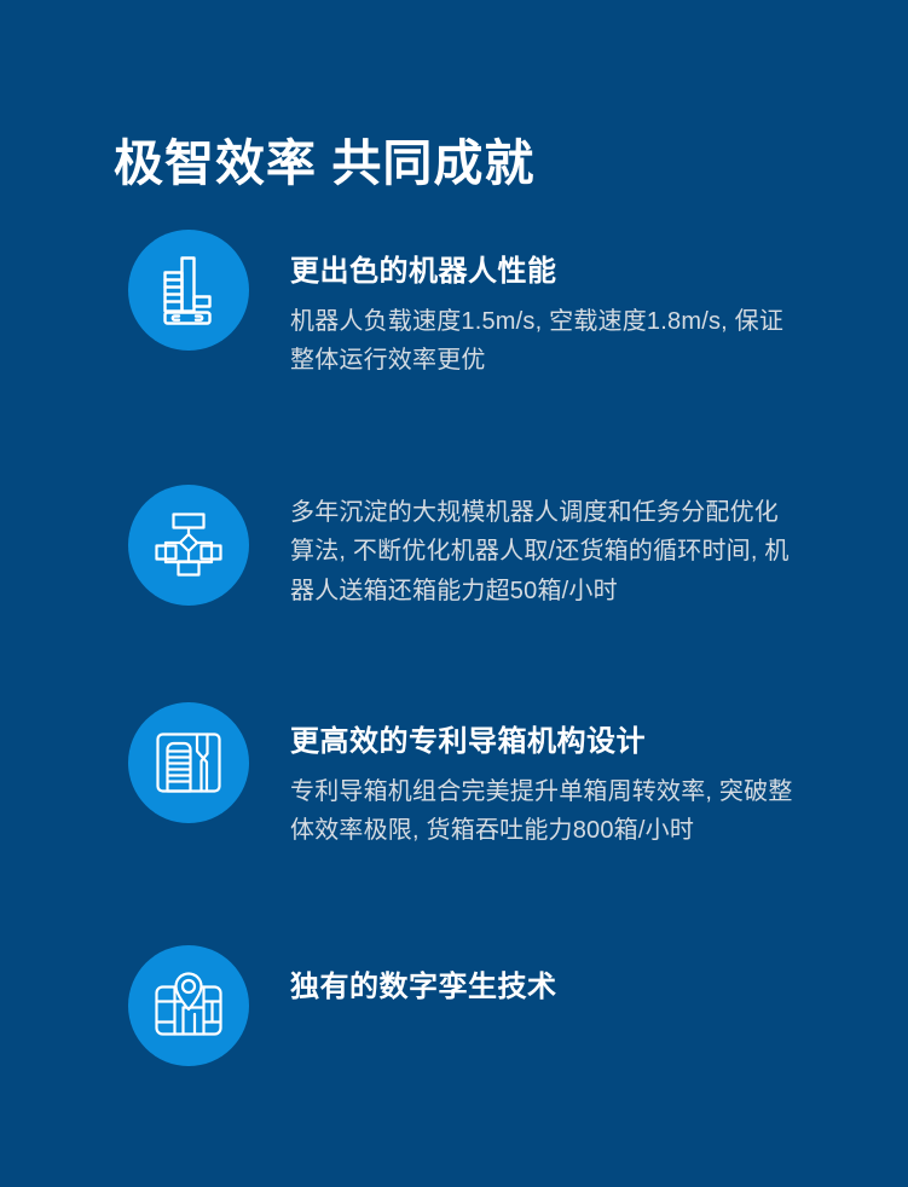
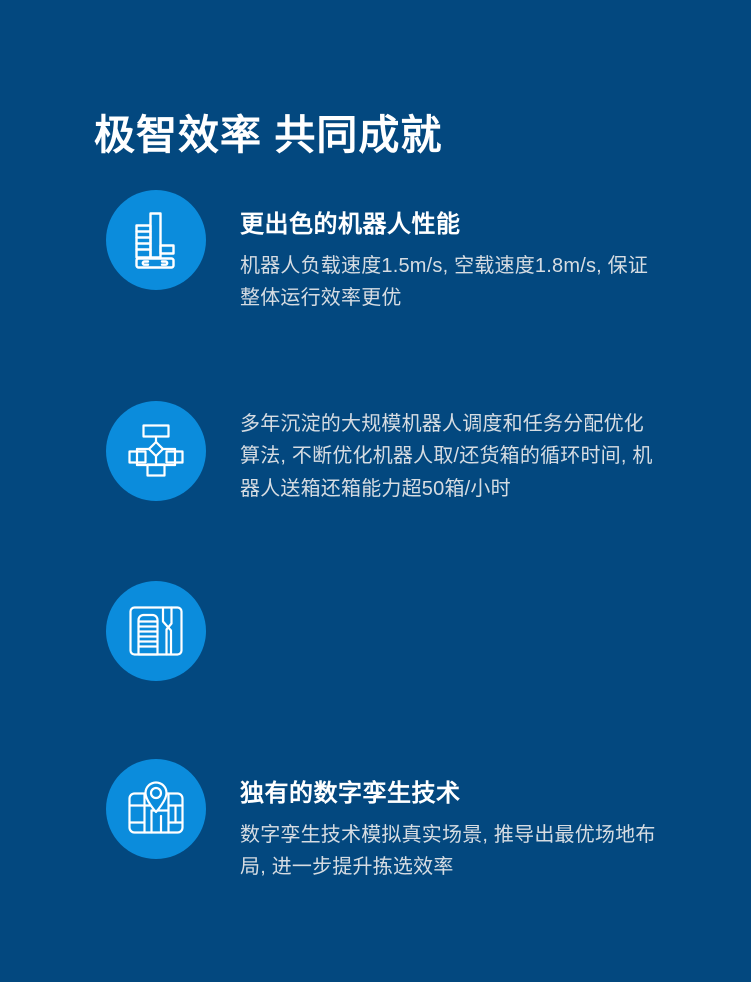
  极智效率 共同成就
  更出色的机器人性能
  机器人负载速度1.5m/s, 空载速度1.8m/s, 保证整体运行效率更优
  多年沉淀的大规模机器人调度和任务分配优化算法, 不断优化机器人取/还货箱的循环时间, 机器人送箱还箱能力超50箱/小时
- 更高效的专利导箱机构设计
- 专利导箱机组合完美提升单箱周转效率, 突破整体效率极限, 货箱吞吐能力800箱/小时
  独有的数字孪生技术
+ 数字孪生技术模拟真实场景, 推导出最优场地布局, 进一步提升拣选效率
